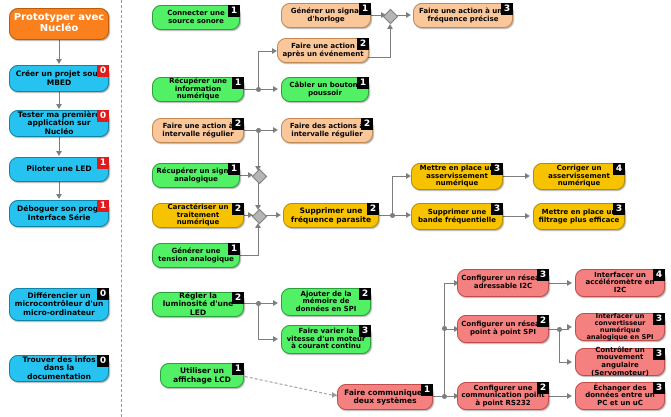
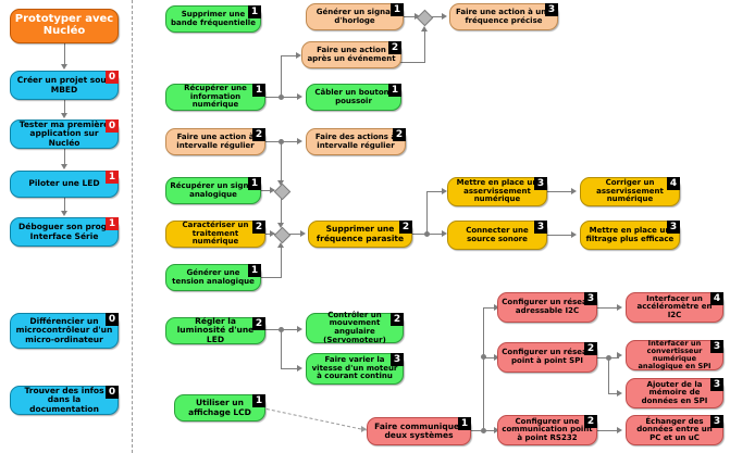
  Prototyper avec Nucléo
  Créer un projet sou MBED
  0
  Tester ma premièr application sur Nucléo
  0
  Piloter une LED
  1
  Déboguer son prog Interface Série
  1
  Différencier un microcontrôleur d'un micro-ordinateur
  0
  Trouver des infos dans la documentation
  0
- Connecter une source sonore
+ Supprimer une bande fréquentielle
  1
  Générer un signa d'horloge
  1
  Faire une action à un fréquence précise
  3
  Faire une action après un événement
  2
  Récupérer une information numérique
  1
  Câbler un boutonpoussoir
  1
  Faire une action intervalle régulier
  2
  Faire des actions intervalle régulier
  2
  Récupérer un sign analogique
  1
  Caractériser un traitement numérique
  2
  Générer une tension analogique
  1
  Supprimer une fréquence parasite
  2
  Mettre en place u asservissement numérique
  3
  Corriger un asservissement numérique
  4
- Supprimer une bande fréquentielle
+ Connecter une source sonore
  3
  Mettre en place u filtrage plus efficace
  3
  Régler la luminosité d'une LED
  2
- Ajouter de la mémoire de données en SPI
+ Contrôler un mouvement angulaire (Servomoteur)
  2
  Faire varier la vitesse d'un moteur à courant continu
  3
  Utiliser un affichage LCD
  1
  Faire communique deux systèmes
  1
  Configurer un rése adressable I2C
  3
  Interfacer un accéléromètre en I2C
  4
  Configurer un rése point à point SPI
  2
  Interfacer un convertisseur numérique analogique en SPI
  3
- Contrôler un mouvement angulaire (Servomoteur)
+ Ajouter de la mémoire de données en SPI
  3
  Configurer une communication point à point RS232
  2
  Échanger des données entre un PC et un uC
  3
